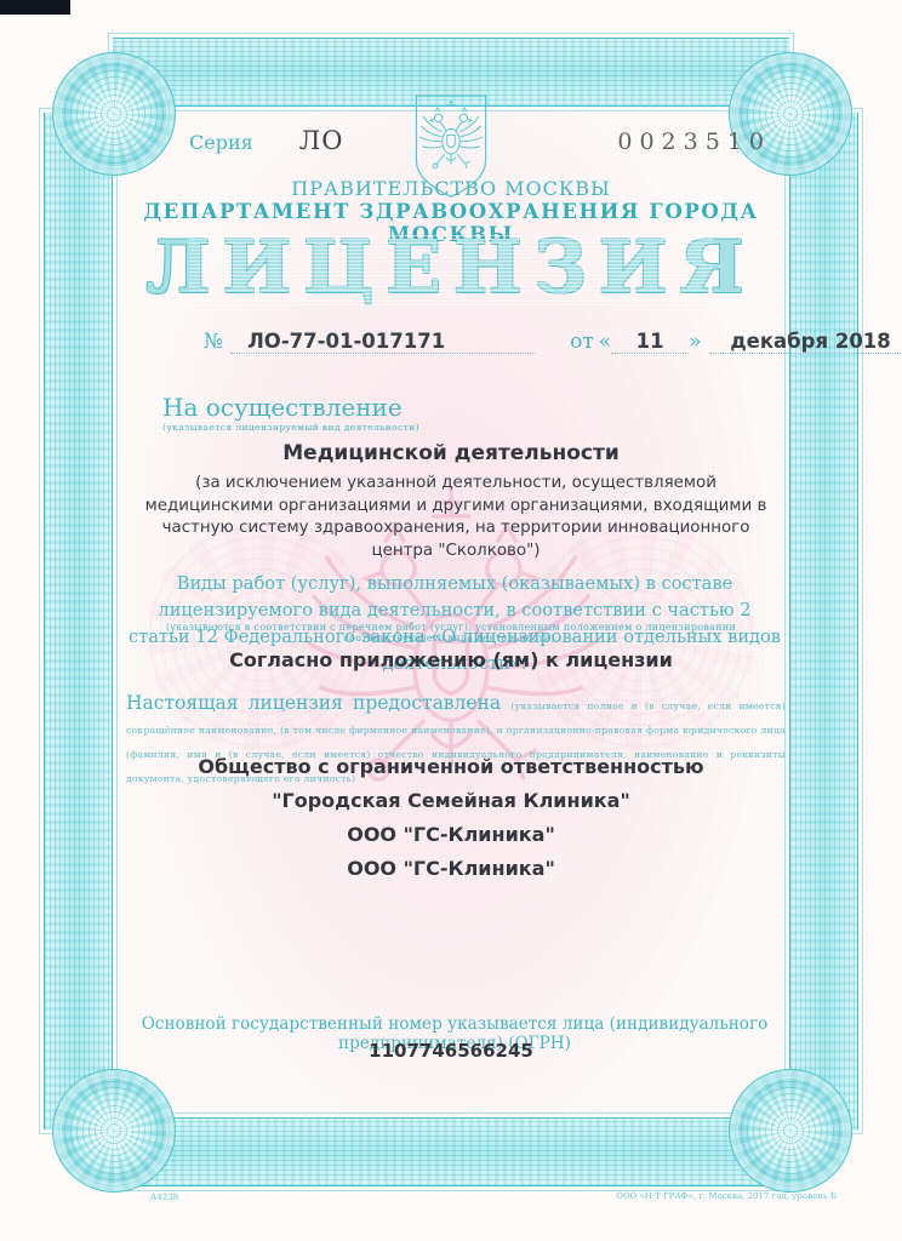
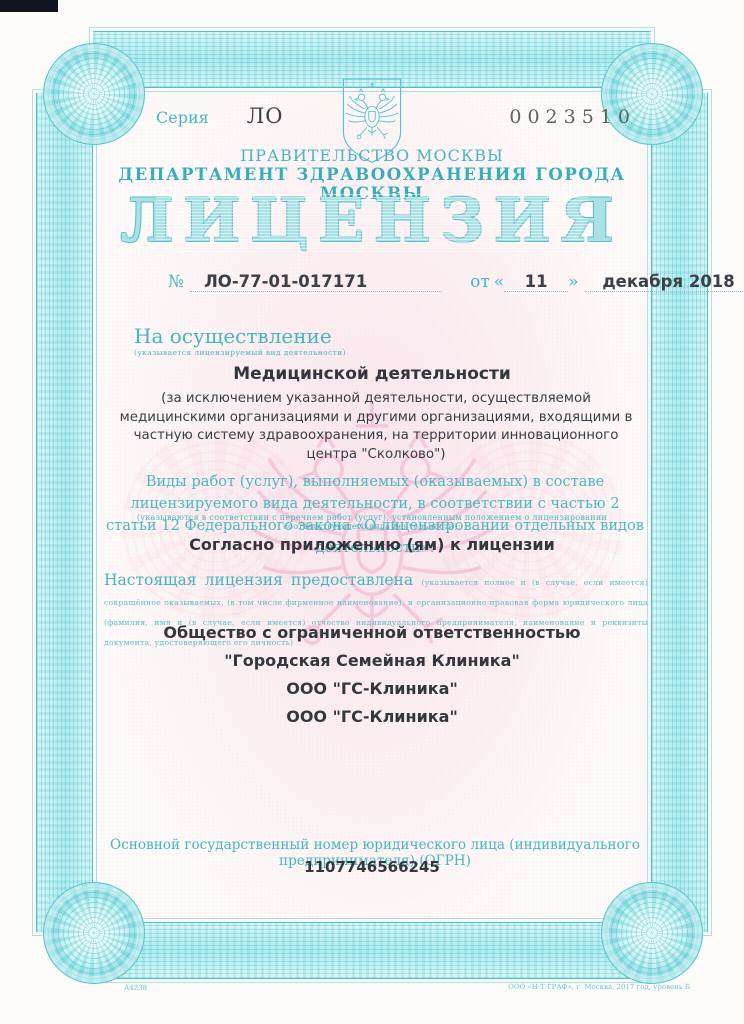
  Серия
  ЛО
  0023510
  ПРАВИТЕЛЬСТВО МОСКВЫ
  ДЕПАРТАМЕНТ ЗДРАВООХРАНЕНИЯ ГОРОДА
  №
  ЛО-77-01-017171
  от
  «
  11
  »
  декабря 2018
  На осуществление
  (указывается лицензируемый вид деятельности)
  Медицинской деятельности
  (за исключением указанной деятельности, осуществляемой медицинскими организациями и другими организациями, входящими в частную систему здравоохранения, на территории инновационного центра "Сколково")
  Виды работ (услуг), выполняемых (оказываемых) в составе лицензируемого вида деятельности, в соответствии с частью 2 статьи 12 Федерального закона «О лицензировании отдельных видов деятельности»:
  (указываются в соответствии с перечнем работ (услуг), установленным положением о лицензировании соответствующего вида деятельности):
  Согласно приложению (ям) к лицензии
- Настоящая лицензия предоставлена (указывается полное и (в случае, если имеется) сокращённое наименование, (в том числе фирменное наименование), и организационно-правовая форма юридического лица (фамилия, имя и (в случае, если имеется) отчество индивидуального предпринимателя, наименование и реквизиты документа, удостоверяющего его личность)
+ Настоящая лицензия предоставлена (указывается полное и (в случае, если имеется) сокращённое оказываемых, (в том числе фирменное наименование), и организационно-правовая форма юридического лица (фамилия, имя и (в случае, если имеется) отчество индивидуального предпринимателя, наименование и реквизиты документа, удостоверяющего его личность)
  Общество с ограниченной ответственностью
  "Городская Семейная Клиника"
  ООО "ГС-Клиника"
  ООО "ГС-Клиника"
- Основной государственный номер указывается лица (индивидуального предпринимателя) (ОГРН)
+ Основной государственный номер юридического лица (индивидуального предпринимателя) (ОГРН)
  1107746566245
  А4238
  ООО «Н·Т·ГРАФ», г. Москва, 2017 год, уровень Б
